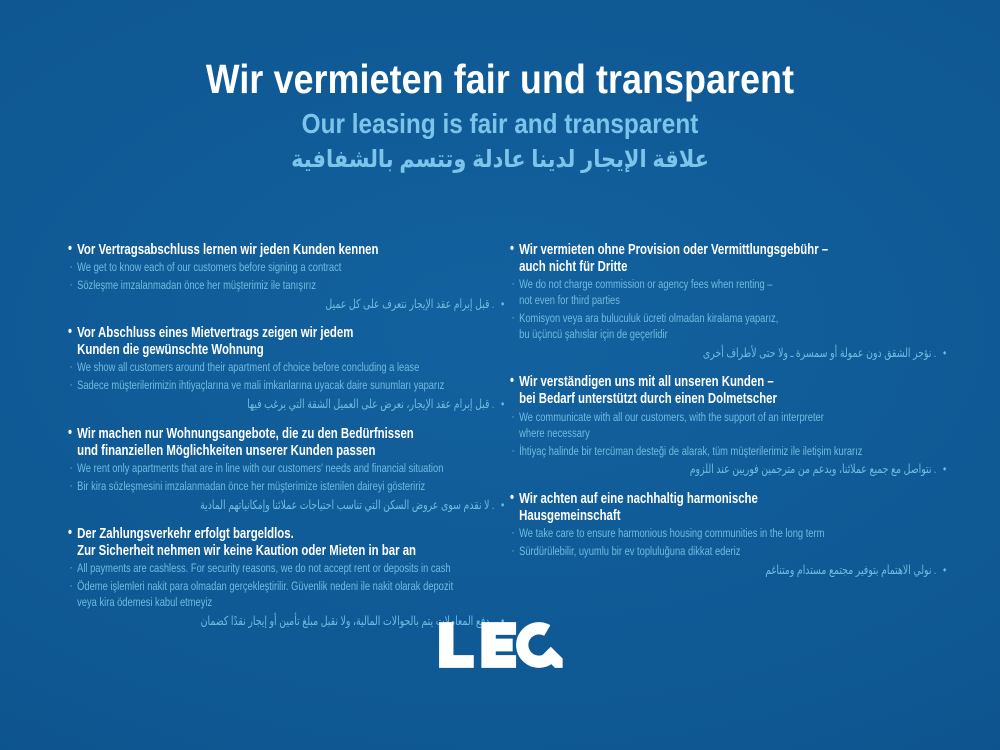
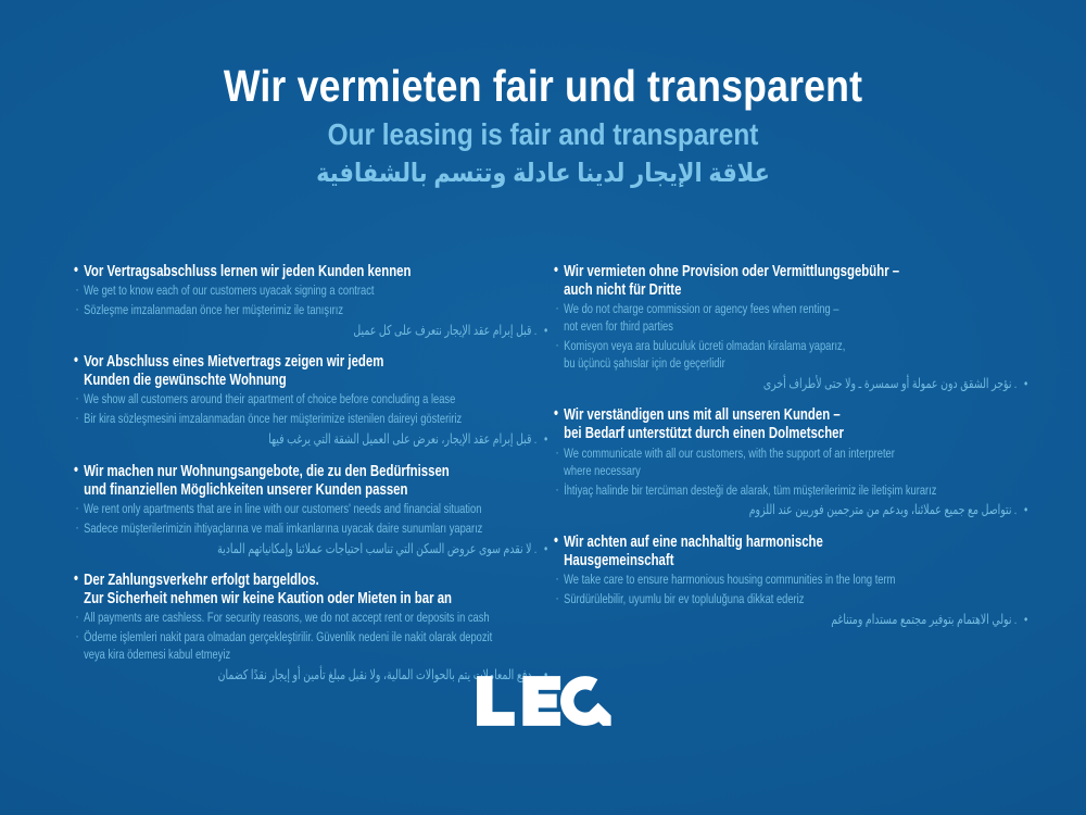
  Wir vermieten fair und transparent
  Our leasing is fair and transparent
  علاقة الإيجار لدينا عادلة وتتسم بالشفافية
  •
  Vor Vertragsabschluss lernen wir jeden Kunden kennen
  ·
- We get to know each of our customers before signing a contract
+ We get to know each of our customers uyacak signing a contract
  ·
  Sözleşme imzalanmadan önce her müşterimiz ile tanışırız
  •
  .قبل إبرام عقد الإيجار نتعرف على كل عميل
  •
  Vor Abschluss eines Mietvertrags zeigen wir jedem
  Kunden die gewünschte Wohnung
  ·
  We show all customers around their apartment of choice before concluding a lease
  ·
- Sadece müşterilerimizin ihtiyaçlarına ve mali imkanlarına uyacak daire sunumları yaparız
+ Bir kira sözleşmesini imzalanmadan önce her müşterimize istenilen daireyi gösteririz
  •
  .قبل إبرام عقد الإيجار، نعرض على العميل الشقة التي يرغب فيها
  •
  Wir machen nur Wohnungsangebote, die zu den Bedürfnissen
  und finanziellen Möglichkeiten unserer Kunden passen
  ·
  We rent only apartments that are in line with our customers' needs and financial situation
  ·
- Bir kira sözleşmesini imzalanmadan önce her müşterimize istenilen daireyi gösteririz
+ Sadece müşterilerimizin ihtiyaçlarına ve mali imkanlarına uyacak daire sunumları yaparız
  •
  .لا نقدم سوى عروض السكن التي تناسب احتياجات عملائنا وإمكانياتهم المادية
  •
  Der Zahlungsverkehr erfolgt bargeldlos.
  Zur Sicherheit nehmen wir keine Kaution oder Mieten in bar an
  ·
  All payments are cashless. For security reasons, we do not accept rent or deposits in cash
  ·
  Ödeme işlemleri nakit para olmadan gerçekleştirilir. Güvenlik nedeni ile nakit olarak depozit
  veya kira ödemesi kabul etmeyiz
  يتم بالحوالات المالية، ولا نقبل مبلغ تأمين أو إيجار نقدًا كضمان
  •
  Wir vermieten ohne Provision oder Vermittlungsgebühr –
  auch nicht für Dritte
  ·
  We do not charge commission or agency fees when renting –
  not even for third parties
  ·
  Komisyon veya ara buluculuk ücreti olmadan kiralama yaparız,
  bu üçüncü şahıslar için de geçerlidir
  •
  .نؤجر الشقق دون عمولة أو سمسرة ـ ولا حتى لأطراف أخرى
  •
  Wir verständigen uns mit all unseren Kunden –
  bei Bedarf unterstützt durch einen Dolmetscher
  ·
  We communicate with all our customers, with the support of an interpreter
  where necessary
  ·
  İhtiyaç halinde bir tercüman desteği de alarak, tüm müşterilerimiz ile iletişim kurarız
  •
  .نتواصل مع جميع عملائنا، وبدعم من مترجمين فوريين عند اللزوم
  •
  Wir achten auf eine nachhaltig harmonische
  Hausgemeinschaft
  ·
  We take care to ensure harmonious housing communities in the long term
  ·
  Sürdürülebilir, uyumlu bir ev topluluğuna dikkat ederiz
  •
  .نولي الاهتمام بتوفير مجتمع مستدام ومتناغم
